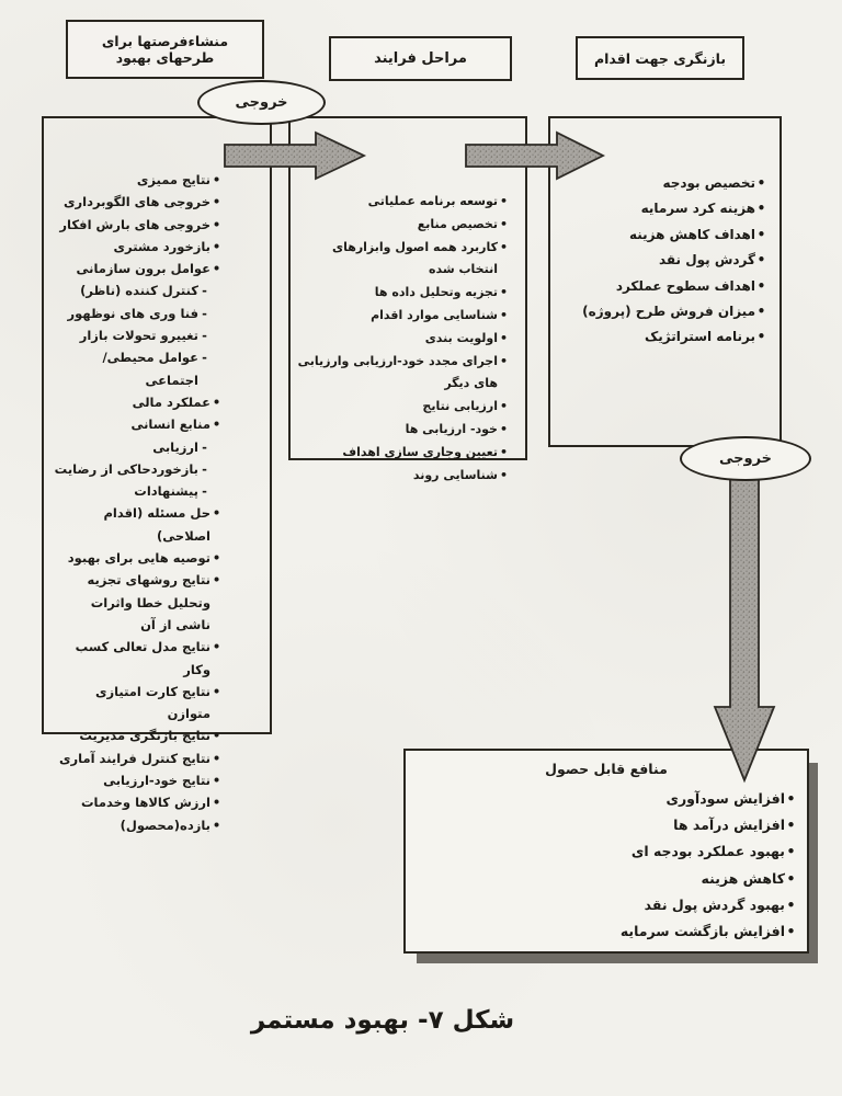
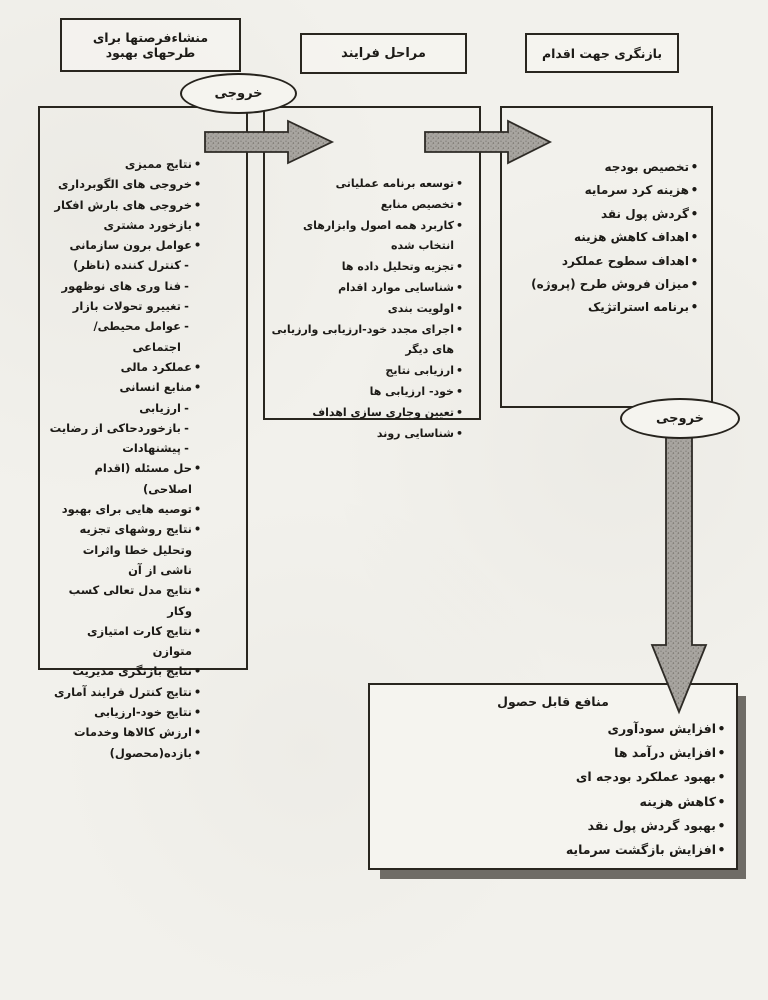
  منشاءفرصتها برای طرحهای بهبود
  مراحل فرایند
  بازنگری جهت اقدام
  •
  نتایج ممیزی
  •
  خروجی های الگوبرداری
  •
  خروجی های بارش افکار
  •
  بازخورد مشتری
  •
  عوامل برون سازمانی
  -
  کنترل کننده (ناظر)
  -
  فنا وری های نوظهور
  -
  تغییرو تحولات بازار
  -
  عوامل محیطی/ اجتماعی
  •
  عملکرد مالی
  •
  منابع انسانی
  -
  ارزیابی
  -
  بازخوردحاکی از رضایت
  -
  پیشنهادات
  •
  حل مسئله (اقدام اصلاحی)
  •
  توصیه هایی برای بهبود
  •
  نتایج روشهای تجزیه وتحلیل خطا واثرات ناشی از آن
  •
  نتایج مدل تعالی کسب وکار
  •
  نتایج کارت امتیازی متوازن
  •
  نتایج بازنگری مدیریت
  •
  نتایج کنترل فرایند آماری
  •
  نتایج خود-ارزیابی
  •
  ارزش کالاها وخدمات
  •
  بازده(محصول)
  •
  توسعه برنامه عملیاتی
  •
  تخصیص منابع
  •
  کاربرد همه اصول وابزارهای انتخاب شده
  •
  تجزیه وتحلیل داده ها
  •
  شناسایی موارد اقدام
  •
  اولویت بندی
  •
  اجرای مجدد خود-ارزیابی وارزیابی های دیگر
  •
  ارزیابی نتایج
  •
  خود- ارزیابی ها
  •
  تعیین وجاری سازی اهداف
  •
  شناسایی روند
  •
  تخصیص بودجه
  •
  هزینه کرد سرمایه
  •
- اهداف کاهش هزینه
+ گردش پول نقد
  •
- گردش پول نقد
+ اهداف کاهش هزینه
  •
  اهداف سطوح عملکرد
  •
  میزان فروش طرح (پروژه)
  •
  برنامه استراتژیک
  خروجی
  خروجی
  منافع قابل حصول
  •
  افزایش سودآوری
  •
  افزایش درآمد ها
  •
  بهبود عملکرد بودجه ای
  •
  کاهش هزینه
  •
  بهبود گردش پول نقد
  •
  افزایش بازگشت سرمایه
- شکل ۷- بهبود مستمر
